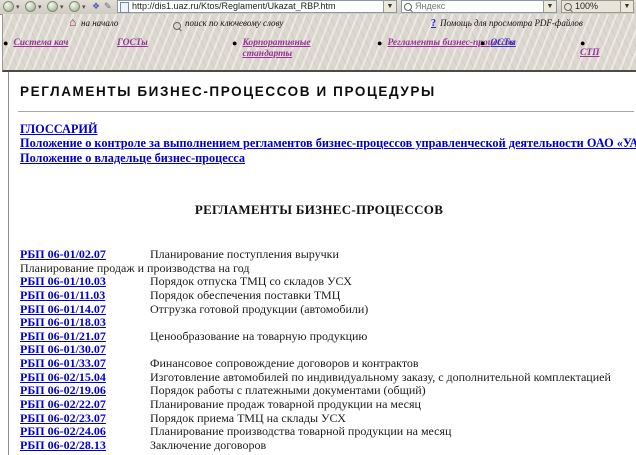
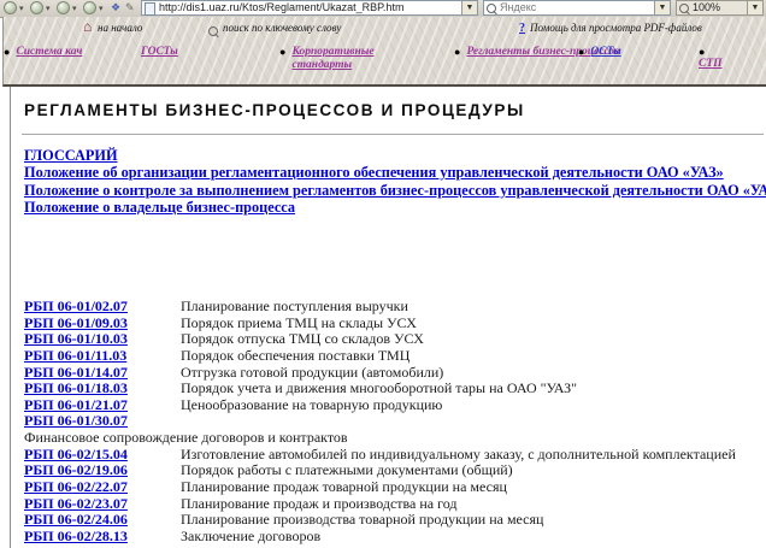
  ▾
  ▾
  ▾
  ▾
  ❖
  ✎
  http://dis1.uaz.ru/Ktos/Reglament/Ukazat_RBP.htm
  Яндекс
  100%
  ⌂
  на начало
  поиск по ключевому слову
  ? Помощь для просмотра PDF-файлов
  ГОСТы
  ● Корпоративные стандарты
  ● Регламенты бизнес-процессов
  ● ОСТы
  ●СТП
  ● Система кач
  РЕГЛАМЕНТЫ БИЗНЕС-ПРОЦЕССОВ И ПРОЦЕДУРЫ
  ГЛОССАРИЙ
+ Положение об организации регламентационного обеспечения управленческой деятельности ОАО «УАЗ»
  Положение о контроле за выполнением регламентов бизнес-процессов управленческой деятельности ОАО «УА
  Положение о владельце бизнес-процесса
- РЕГЛАМЕНТЫ БИЗНЕС-ПРОЦЕССОВ
  РБП 06-01/02.07
  Планирование поступления выручки
+ РБП 06-01/09.03
- Планирование продаж и производства на год
+ Порядок приема ТМЦ на склады УСХ
  РБП 06-01/10.03
  Порядок отпуска ТМЦ со складов УСХ
  РБП 06-01/11.03
  Порядок обеспечения поставки ТМЦ
  РБП 06-01/14.07
  Отгрузка готовой продукции (автомобили)
  РБП 06-01/18.03
+ Порядок учета и движения многооборотной тары на ОАО "УАЗ"
  РБП 06-01/21.07
  Ценообразование на товарную продукцию
  РБП 06-01/30.07
- РБП 06-01/33.07
  Финансовое сопровождение договоров и контрактов
  РБП 06-02/15.04
  Изготовление автомобилей по индивидуальному заказу, с дополнительной комплектацией
  РБП 06-02/19.06
  Порядок работы с платежными документами (общий)
  РБП 06-02/22.07
  Планирование продаж товарной продукции на месяц
  РБП 06-02/23.07
- Порядок приема ТМЦ на склады УСХ
+ Планирование продаж и производства на год
  РБП 06-02/24.06
  Планирование производства товарной продукции на месяц
  РБП 06-02/28.13
  Заключение договоров
